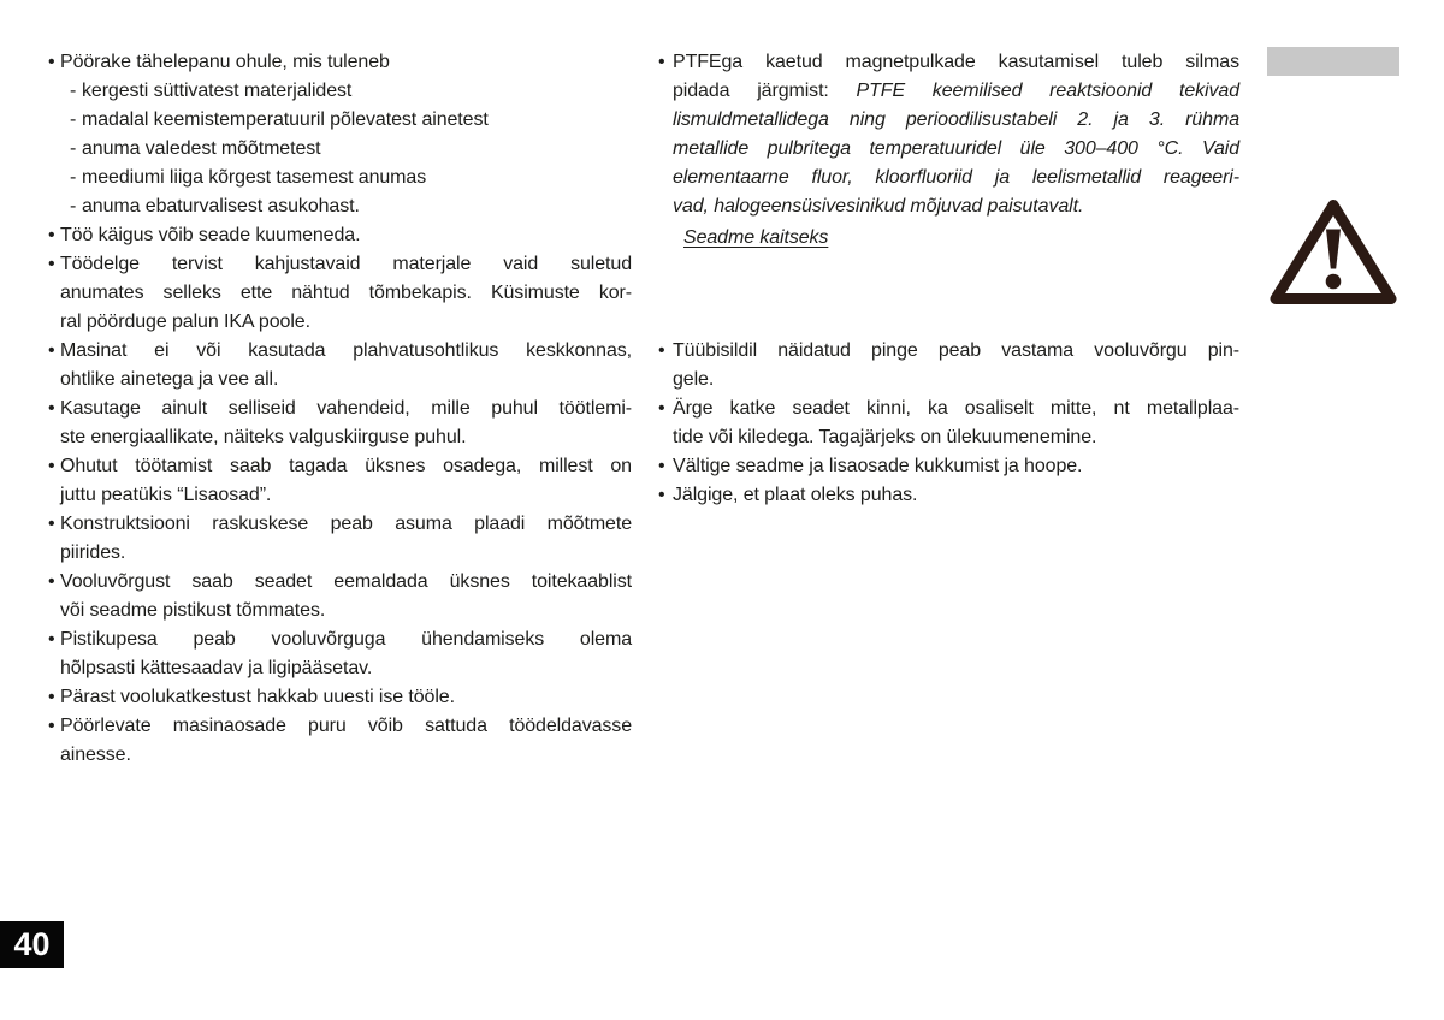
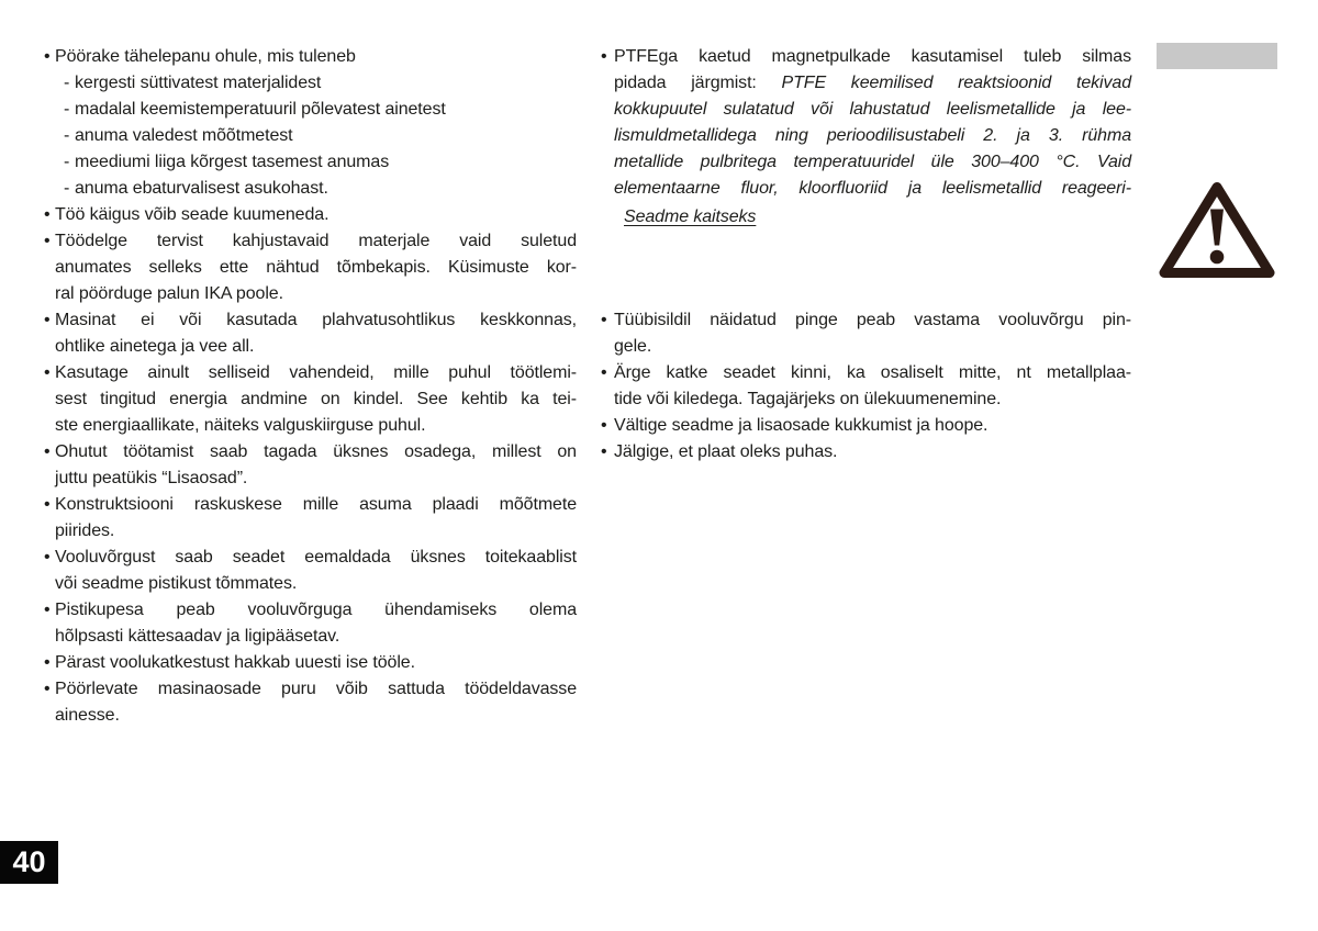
  •
  Pöörake tähelepanu ohule, mis tuleneb
  -
  kergesti süttivatest materjalidest
  -
  madalal keemistemperatuuril põlevatest ainetest
  -
  anuma valedest mõõtmetest
  -
  meediumi liiga kõrgest tasemest anumas
  -
  anuma ebaturvalisest asukohast.
  •
  Töö käigus võib seade kuumeneda.
  •
  Töödelge tervist kahjustavaid materjale vaid suletud
  anumates selleks ette nähtud tõmbekapis. Küsimuste kor-
  ral pöörduge palun IKA poole.
  •
  Masinat ei või kasutada plahvatusohtlikus keskkonnas,
  ohtlike ainetega ja vee all.
  •
  Kasutage ainult selliseid vahendeid, mille puhul töötlemi-
+ sest tingitud energia andmine on kindel. See kehtib ka tei-
  ste energiaallikate, näiteks valguskiirguse puhul.
  •
  Ohutut töötamist saab tagada üksnes osadega, millest on
  juttu peatükis “Lisaosad”.
  •
- Konstruktsiooni raskuskese peab asuma plaadi mõõtmete
+ Konstruktsiooni raskuskese mille asuma plaadi mõõtmete
  piirides.
  •
  Vooluvõrgust saab seadet eemaldada üksnes toitekaablist
  või seadme pistikust tõmmates.
  •
  Pistikupesa peab vooluvõrguga ühendamiseks olema
  hõlpsasti kättesaadav ja ligipääsetav.
  •
  Pärast voolukatkestust hakkab uuesti ise tööle.
  •
  Pöörlevate masinaosade puru võib sattuda töödeldavasse
  ainesse.
  •
  PTFEga kaetud magnetpulkade kasutamisel tuleb silmas
  pidada järgmist: PTFE keemilised reaktsioonid tekivad
+ kokkupuutel sulatatud või lahustatud leelismetallide ja lee-
  lismuldmetallidega ning perioodilisustabeli 2. ja 3. rühma
  metallide pulbritega temperatuuridel üle 300–400 °C. Vaid
  elementaarne fluor, kloorfluoriid ja leelismetallid reageeri-
- vad, halogeensüsivesinikud mõjuvad paisutavalt.
  Seadme kaitseks
  •
  Tüübisildil näidatud pinge peab vastama vooluvõrgu pin-
  gele.
  •
  Ärge katke seadet kinni, ka osaliselt mitte, nt metallplaa-
  tide või kiledega. Tagajärjeks on ülekuumenemine.
  •
  Vältige seadme ja lisaosade kukkumist ja hoope.
  •
  Jälgige, et plaat oleks puhas.
  40
